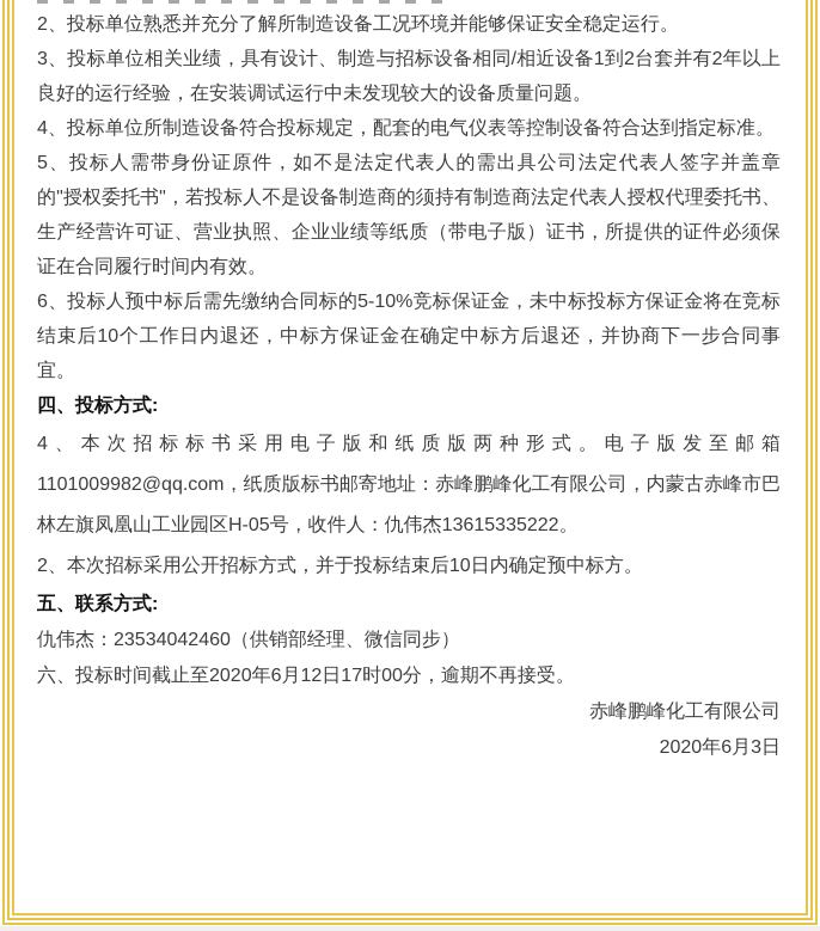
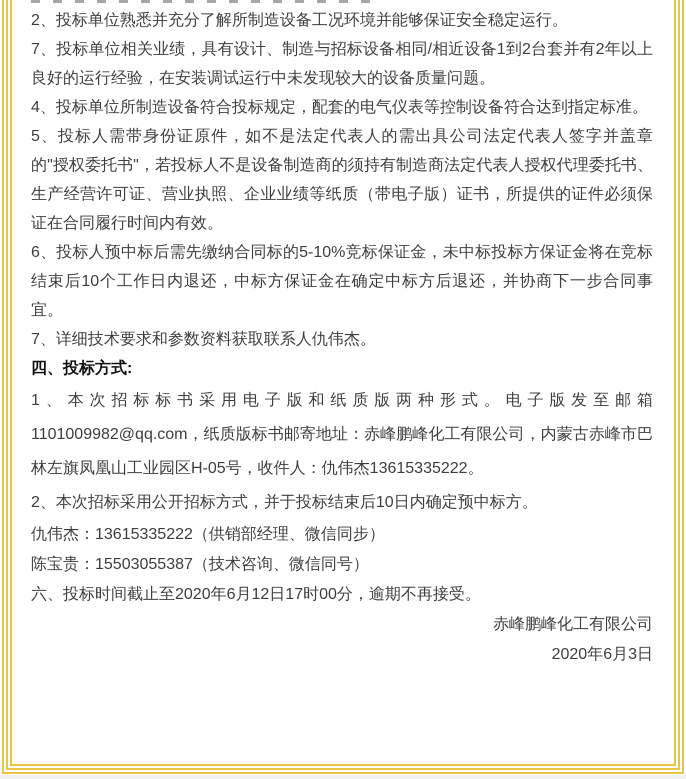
  2、投标单位熟悉并充分了解所制造设备工况环境并能够保证安全稳定运行。
- 3、投标单位相关业绩，具有设计、制造与招标设备相同/相近设备1到2台套并有2年以上良好的运行经验，在安装调试运行中未发现较大的设备质量问题。
+ 7、投标单位相关业绩，具有设计、制造与招标设备相同/相近设备1到2台套并有2年以上良好的运行经验，在安装调试运行中未发现较大的设备质量问题。
  4、投标单位所制造设备符合投标规定，配套的电气仪表等控制设备符合达到指定标准。
  5、投标人需带身份证原件，如不是法定代表人的需出具公司法定代表人签字并盖章的"授权委托书"，若投标人不是设备制造商的须持有制造商法定代表人授权代理委托书、生产经营许可证、营业执照、企业业绩等纸质（带电子版）证书，所提供的证件必须保证在合同履行时间内有效。
  6、投标人预中标后需先缴纳合同标的5-10%竞标保证金，未中标投标方保证金将在竞标结束后10个工作日内退还，中标方保证金在确定中标方后退还，并协商下一步合同事宜。
+ 7、详细技术要求和参数资料获取联系人仇伟杰。
  四、投标方式:
- 4、本次招标标书采用电子版和纸质版两种形式。电子版发至邮箱1101009982@qq.com，纸质版标书邮寄地址：赤峰鹏峰化工有限公司，内蒙古赤峰市巴林左旗凤凰山工业园区H-05号，收件人：仇伟杰13615335222。
+ 1、本次招标标书采用电子版和纸质版两种形式。电子版发至邮箱1101009982@qq.com，纸质版标书邮寄地址：赤峰鹏峰化工有限公司，内蒙古赤峰市巴林左旗凤凰山工业园区H-05号，收件人：仇伟杰13615335222。
  2、本次招标采用公开招标方式，并于投标结束后10日内确定预中标方。
- 五、联系方式:
- 仇伟杰：23534042460（供销部经理、微信同步）
+ 仇伟杰：13615335222（供销部经理、微信同步）
+ 陈宝贵：15503055387（技术咨询、微信同号）
  六、投标时间截止至2020年6月12日17时00分，逾期不再接受。
  赤峰鹏峰化工有限公司
  2020年6月3日
